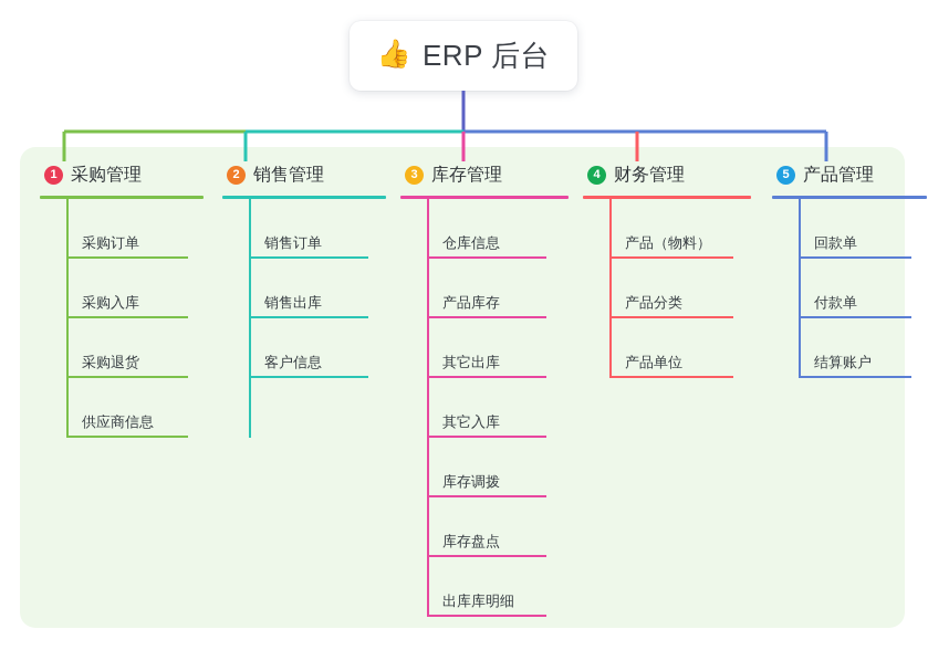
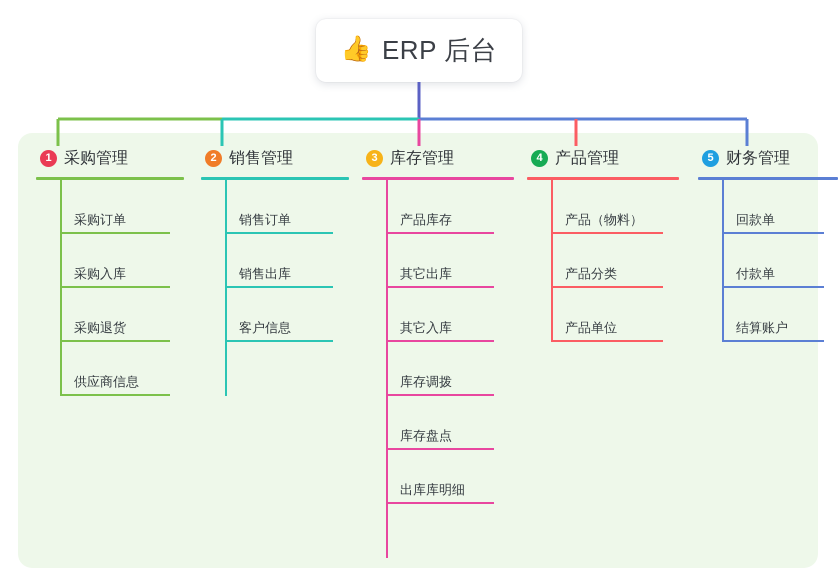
  👍
  ERP 后台
  1
  采购管理
  采购订单
  采购入库
  采购退货
  供应商信息
  2
  销售管理
  销售订单
  销售出库
  客户信息
  3
  库存管理
- 仓库信息
  产品库存
  其它出库
  其它入库
  库存调拨
  库存盘点
  出库库明细
  4
- 财务管理
+ 产品管理
  产品（物料）
  产品分类
  产品单位
  5
- 产品管理
+ 财务管理
  回款单
  付款单
  结算账户
